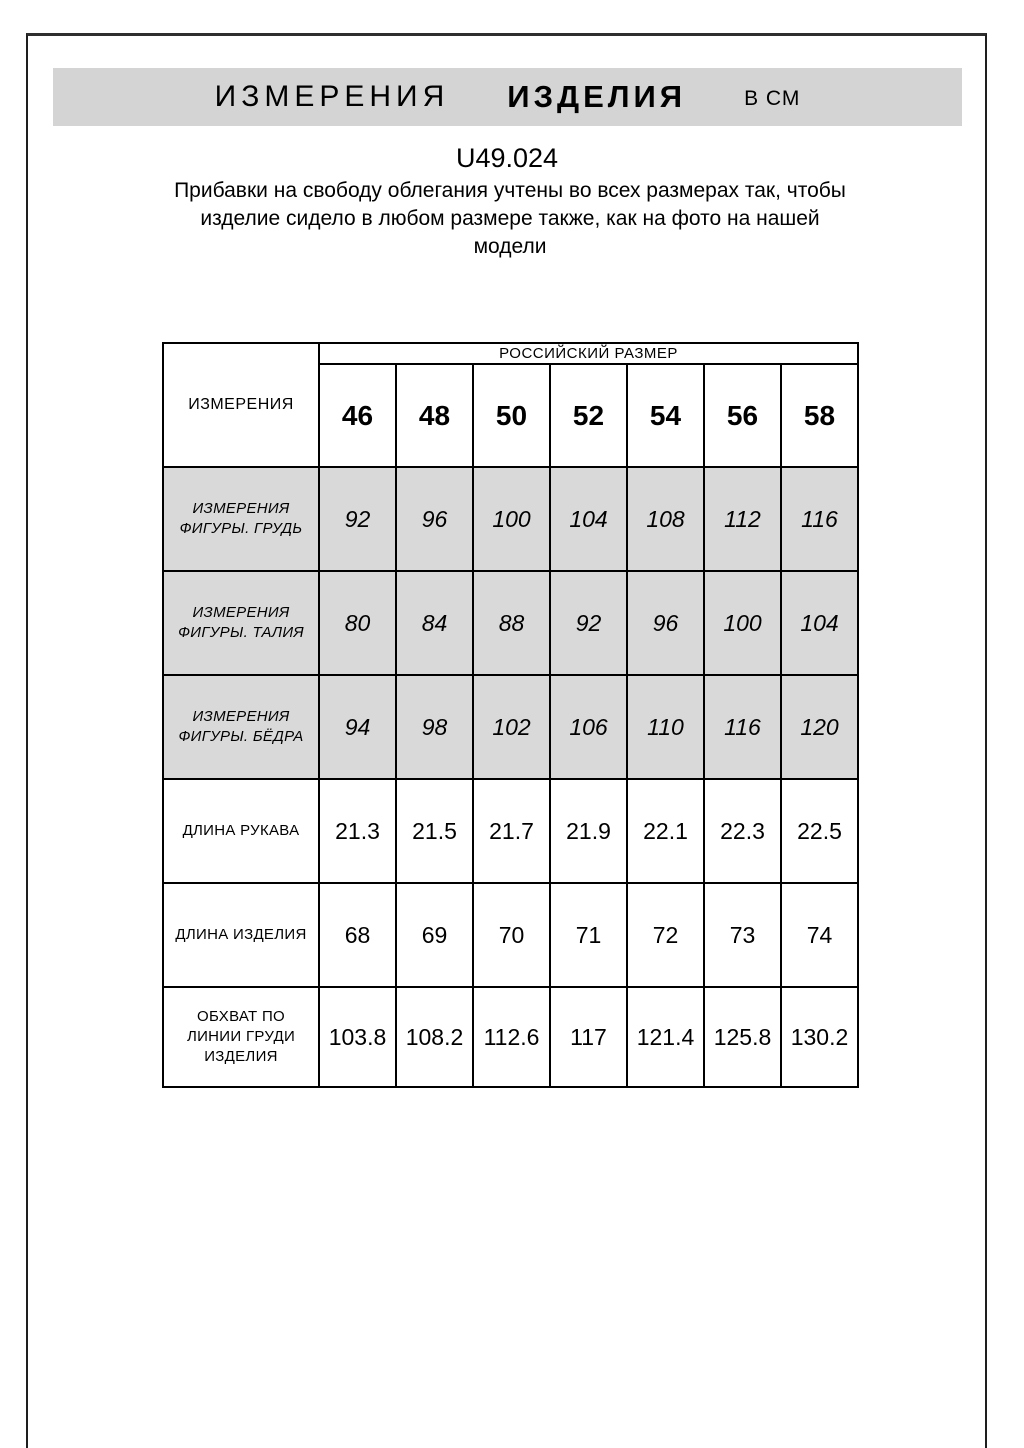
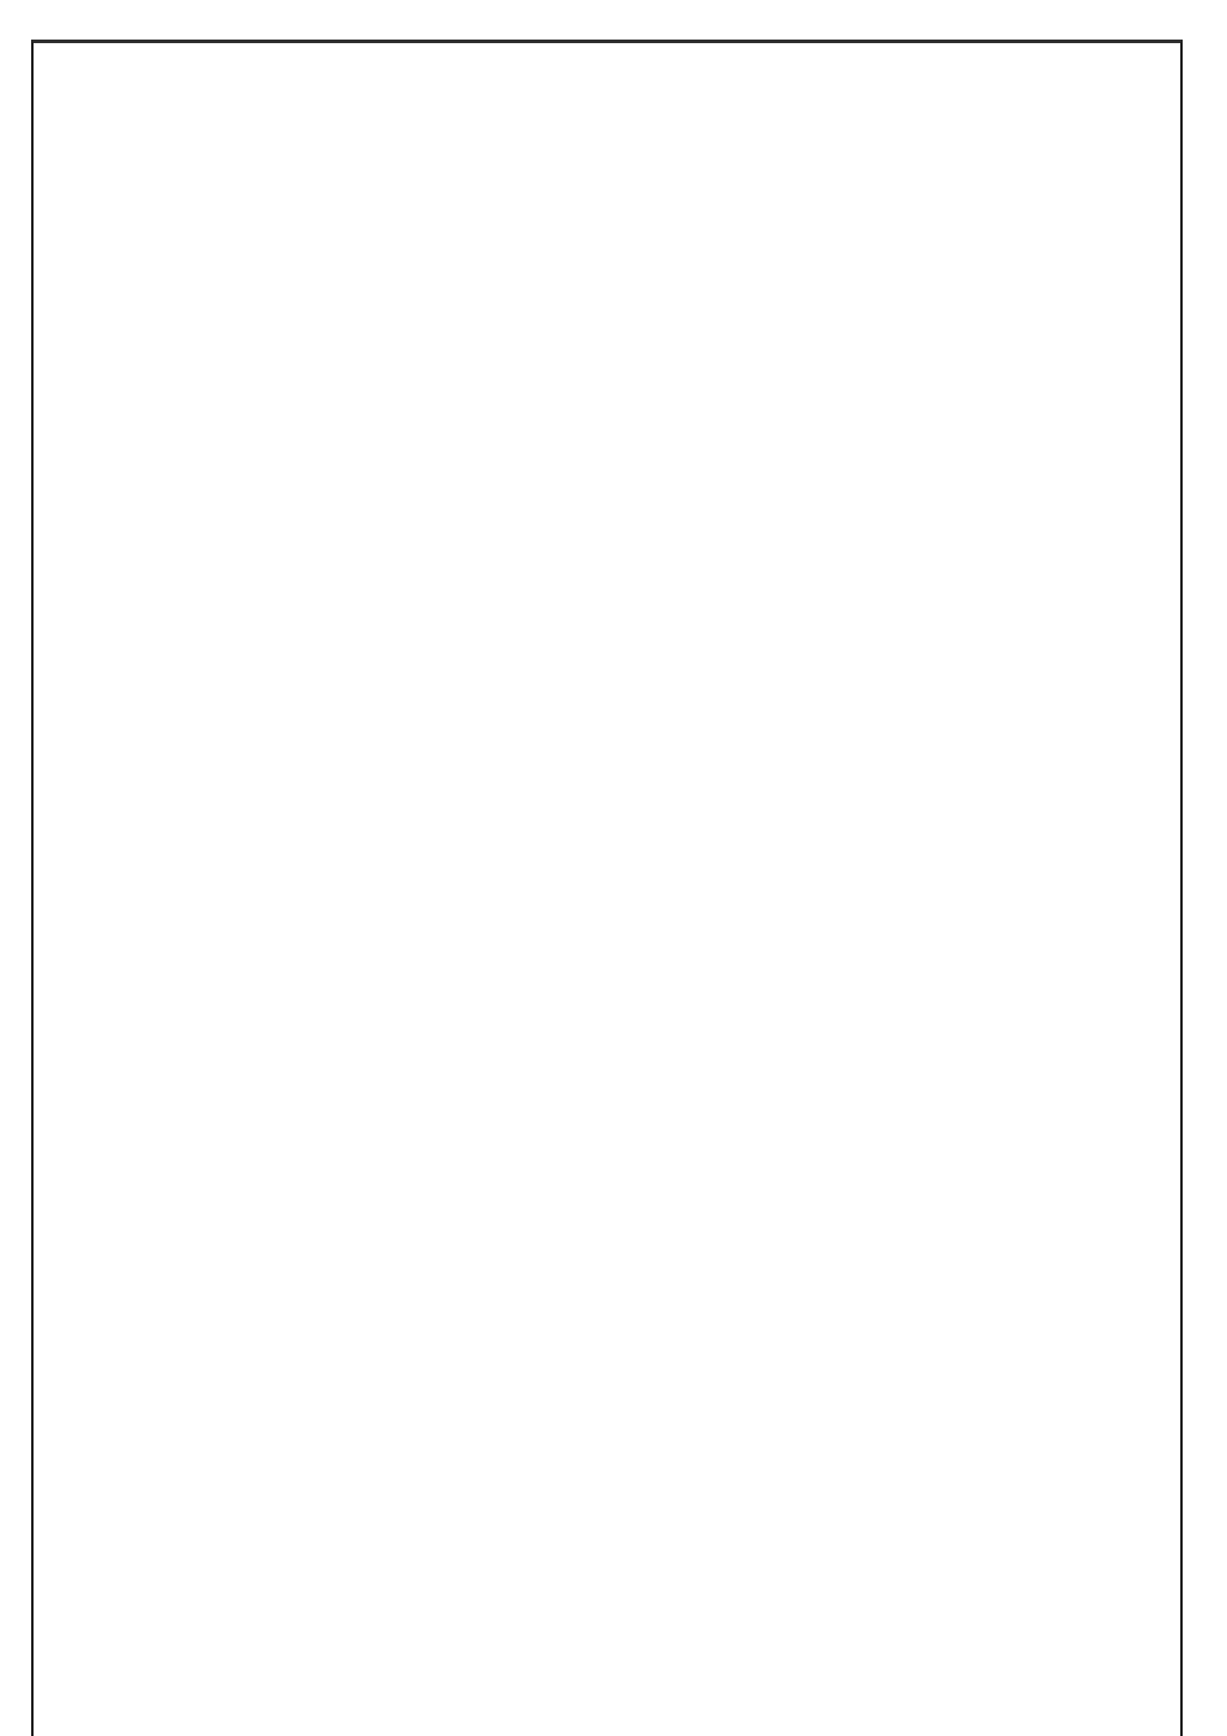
- ИЗМЕРЕНИЯ
- ИЗДЕЛИЯ
- В СМ
- U49.024
- Прибавки на свободу облегания учтены во всех размерах так, чтобы изделие сидело в любом размере также, как на фото на нашей модели
- ИЗМЕРЕНИЯ	РОССИЙСКИЙ РАЗМЕР
- 46	48	50	52	54	56	58
- ИЗМЕРЕНИЯФИГУРЫ. ГРУДЬ	92	96	100	104	108	112	116
- ИЗМЕРЕНИЯФИГУРЫ. ТАЛИЯ	80	84	88	92	96	100	104
- ИЗМЕРЕНИЯФИГУРЫ. БЁДРА	94	98	102	106	110	116	120
- ДЛИНА РУКАВА	21.3	21.5	21.7	21.9	22.1	22.3	22.5
- ДЛИНА ИЗДЕЛИЯ	68	69	70	71	72	73	74
- ОБХВАТ ПОЛИНИИ ГРУДИИЗДЕЛИЯ	103.8	108.2	112.6	117	121.4	125.8	130.2
